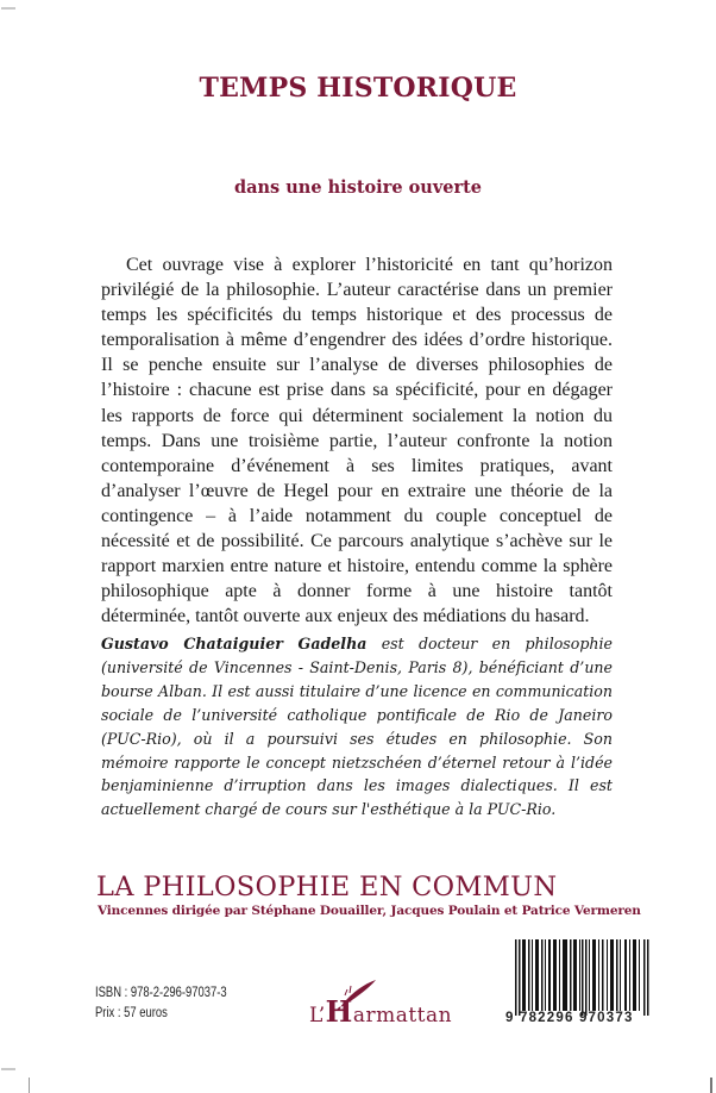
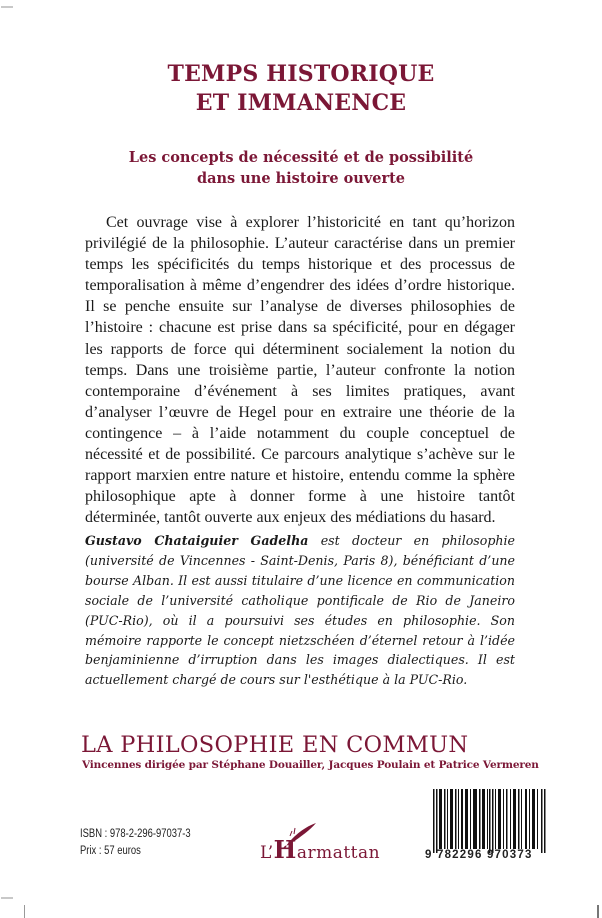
  TEMPS HISTORIQUE
+ ET IMMANENCE
+ Les concepts de nécessité et de possibilité
  dans une histoire ouverte
  Cet ouvrage vise à explorer l’historicité en tant qu’horizon privilégié de la philosophie. L’auteur caractérise dans un premier temps les spécificités du temps historique et des processus de temporalisation à même d’engendrer des idées d’ordre historique. Il se penche ensuite sur l’analyse de diverses philosophies de l’histoire : chacune est prise dans sa spécificité, pour en dégager les rapports de force qui déterminent socialement la notion du temps. Dans une troisième partie, l’auteur confronte la notion contemporaine d’événement à ses limites pratiques, avant d’analyser l’œuvre de Hegel pour en extraire une théorie de la contingence – à l’aide notamment du couple conceptuel de nécessité et de possibilité. Ce parcours analytique s’achève sur le rapport marxien entre nature et histoire, entendu comme la sphère philosophique apte à donner forme à une histoire tantôt déterminée, tantôt ouverte aux enjeux des médiations du hasard.
  Gustavo Chataiguier Gadelha est docteur en philosophie (université de Vincennes - Saint-Denis, Paris 8), bénéficiant d’une bourse Alban. Il est aussi titulaire d’une licence en communication sociale de l’université catholique pontificale de Rio de Janeiro (PUC-Rio), où il a poursuivi ses études en philosophie. Son mémoire rapporte le concept nietzschéen d’éternel retour à l’idée benjaminienne d’irruption dans les images dialectiques. Il est actuellement chargé de cours sur l'esthétique à la PUC-Rio.
  LA PHILOSOPHIE EN COMMUN
  Vincennes dirigée par Stéphane Douailler, Jacques Poulain et Patrice Vermeren
  ISBN : 978-2-296-97037-3
  Prix : 57 euros
  L’Harmattan
  9 782296 970373
